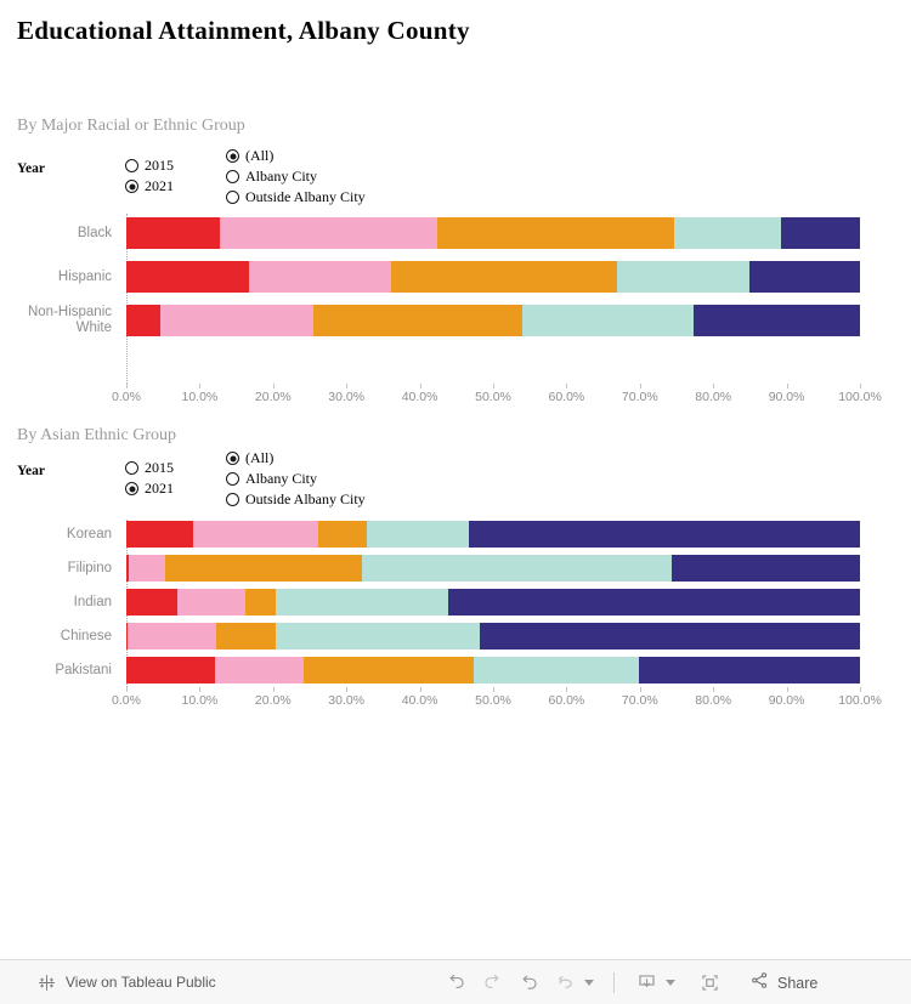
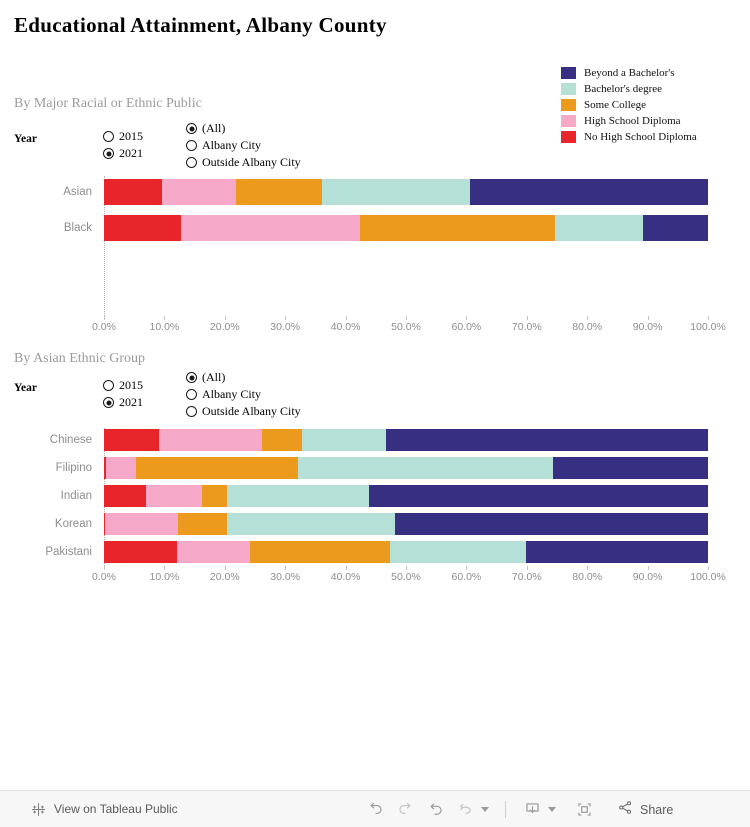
  Educational Attainment, Albany County
+ Beyond a Bachelor's
+ Bachelor's degree
+ Some College
+ High School Diploma
+ No High School Diploma
- By Major Racial or Ethnic Group
+ By Major Racial or Ethnic Public
  Year
  2015
  2021
  (All)
  Albany City
  Outside Albany City
+ Asian
  Black
- Hispanic
- Non-Hispanic
- White
  0.0%
  10.0%
  20.0%
  30.0%
  40.0%
  50.0%
  60.0%
  70.0%
  80.0%
  90.0%
  100.0%
  By Asian Ethnic Group
  Year
  2015
  2021
  (All)
  Albany City
  Outside Albany City
- Korean
+ Chinese
  Filipino
  Indian
- Chinese
+ Korean
  Pakistani
  0.0%
  10.0%
  20.0%
  30.0%
  40.0%
  50.0%
  60.0%
  70.0%
  80.0%
  90.0%
  100.0%
  View on Tableau Public
  Share
